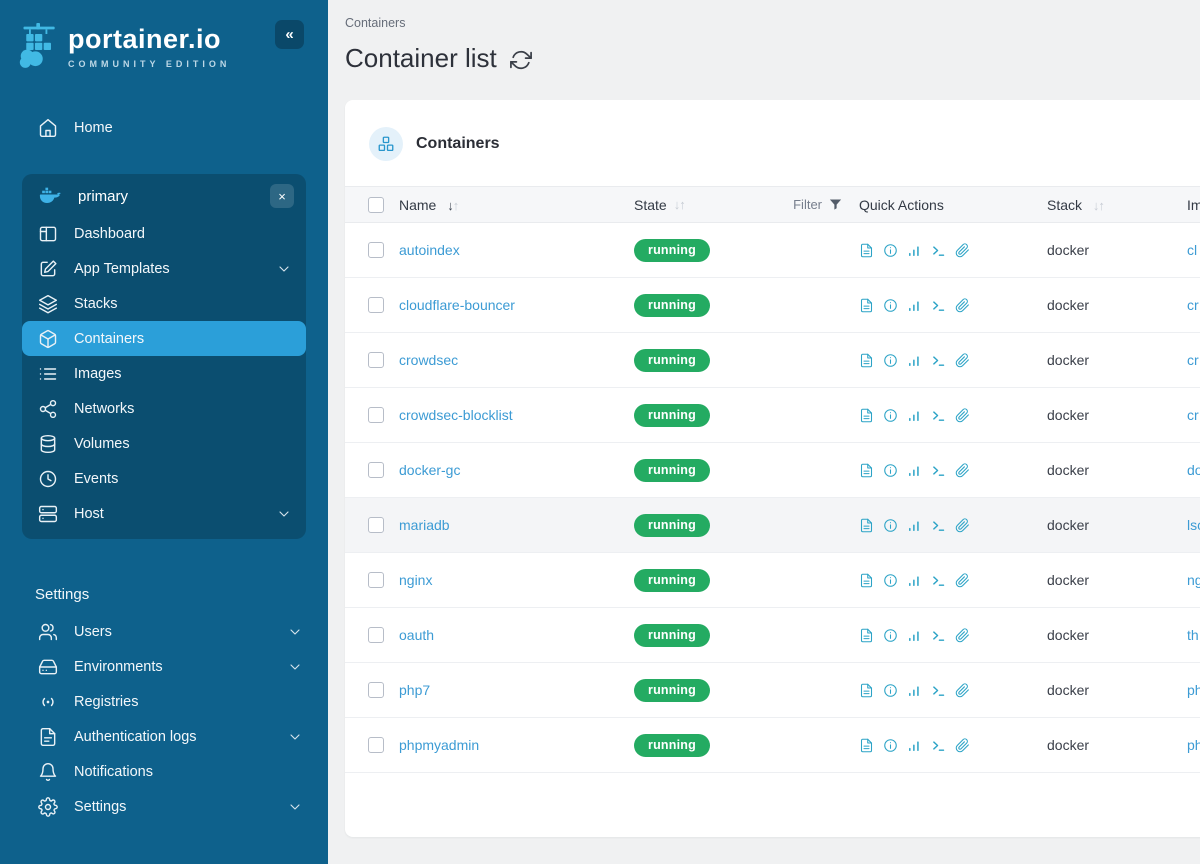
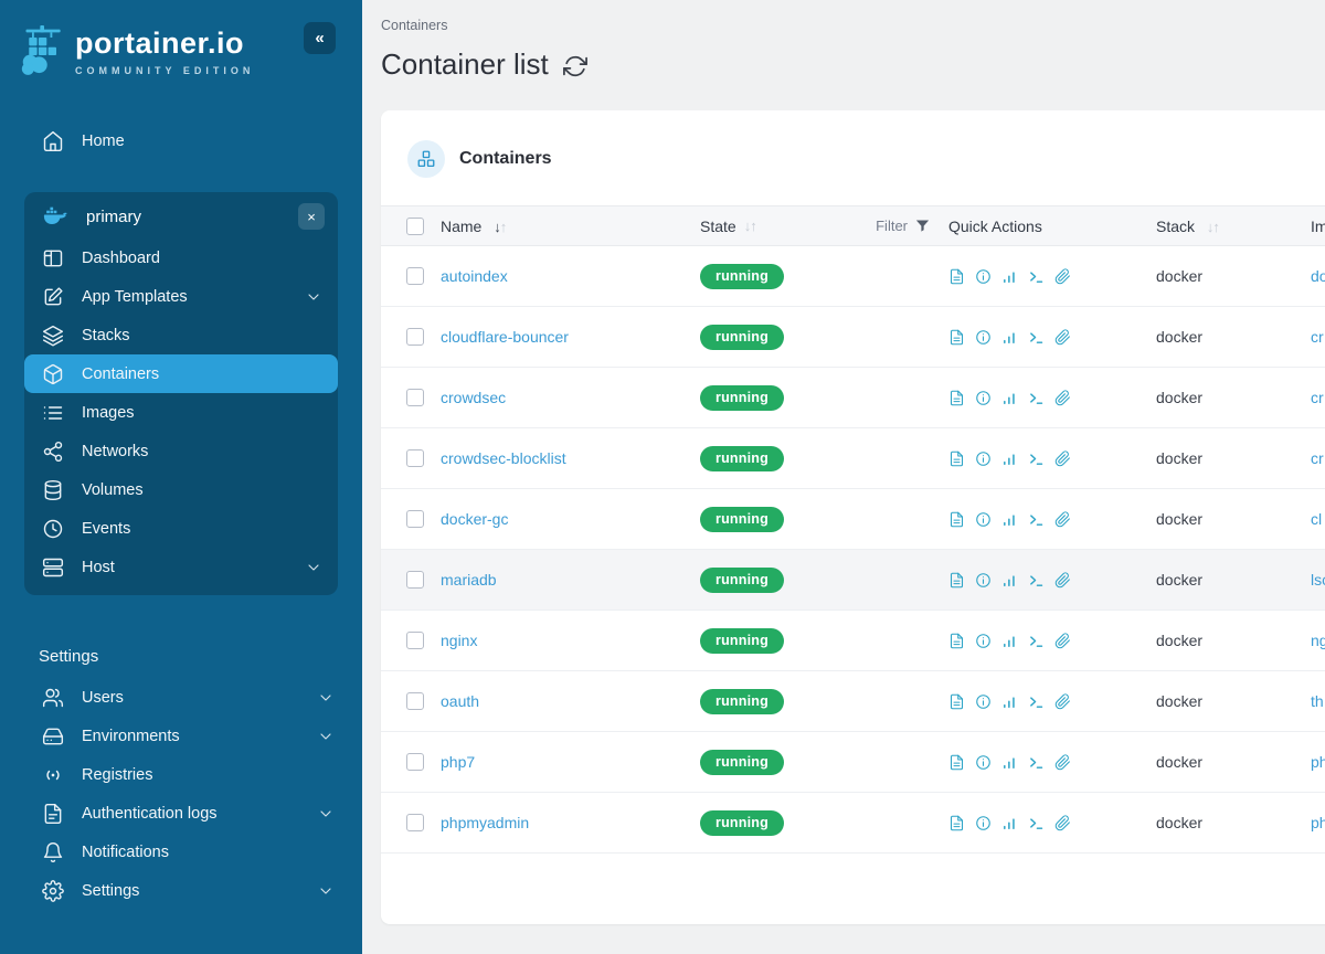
  portainer.io
  COMMUNITY EDITION
  «
  Home
  primary
  ×
  Dashboard
  App Templates
  Stacks
  Containers
  Images
  Networks
  Volumes
  Events
  Host
  Settings
  Users
  Environments
  Registries
  Authentication logs
  Notifications
  Settings
  Containers
  Container list
  Containers
  Name
  ↓
  ↑
  State
  ↓
  ↑
  Filter
  Quick Actions
  Stack
  ↓
  ↑
  autoindex
  running
  docker
- cl
+ do
  cloudflare-bouncer
  running
  docker
  cr
  crowdsec
  running
  docker
  cr
  crowdsec-blocklist
  running
  docker
  cr
  docker-gc
  running
  docker
- do
+ cl
  mariadb
  running
  docker
  nginx
  running
  docker
  ng
  oauth
  running
  docker
  th
  php7
  running
  docker
  ph
  phpmyadmin
  running
  docker
  ph
